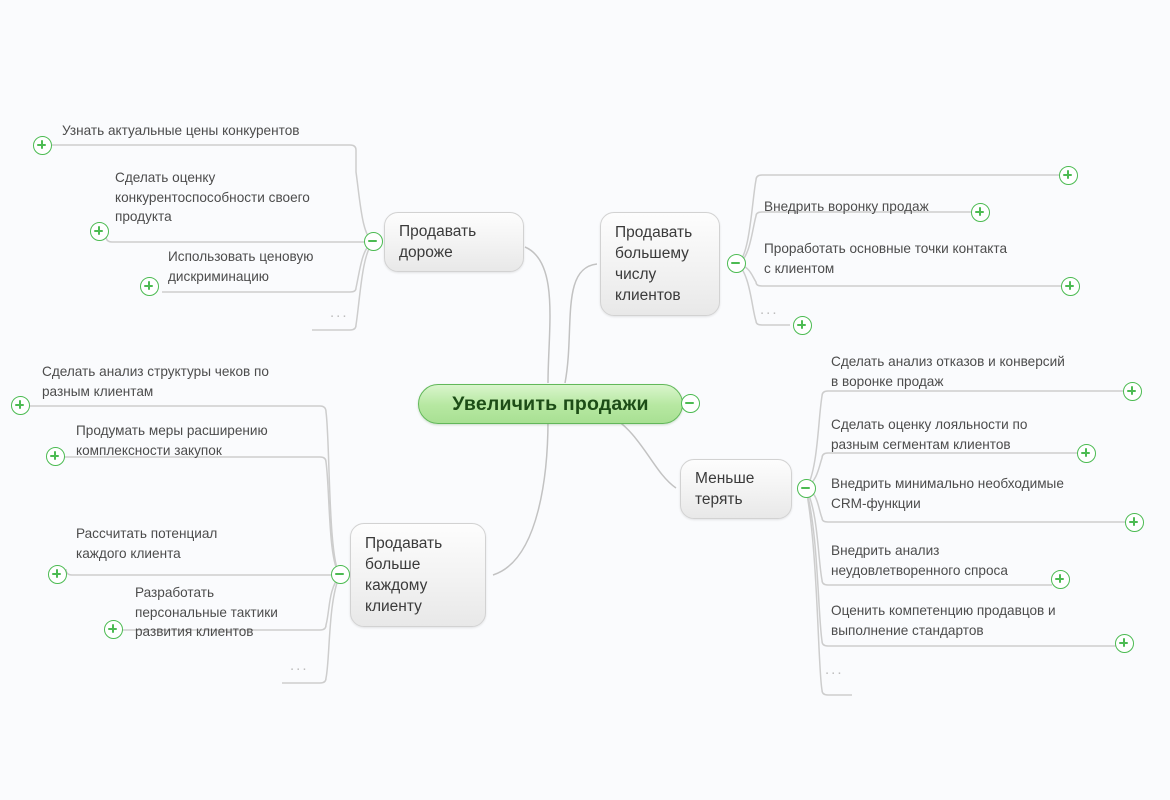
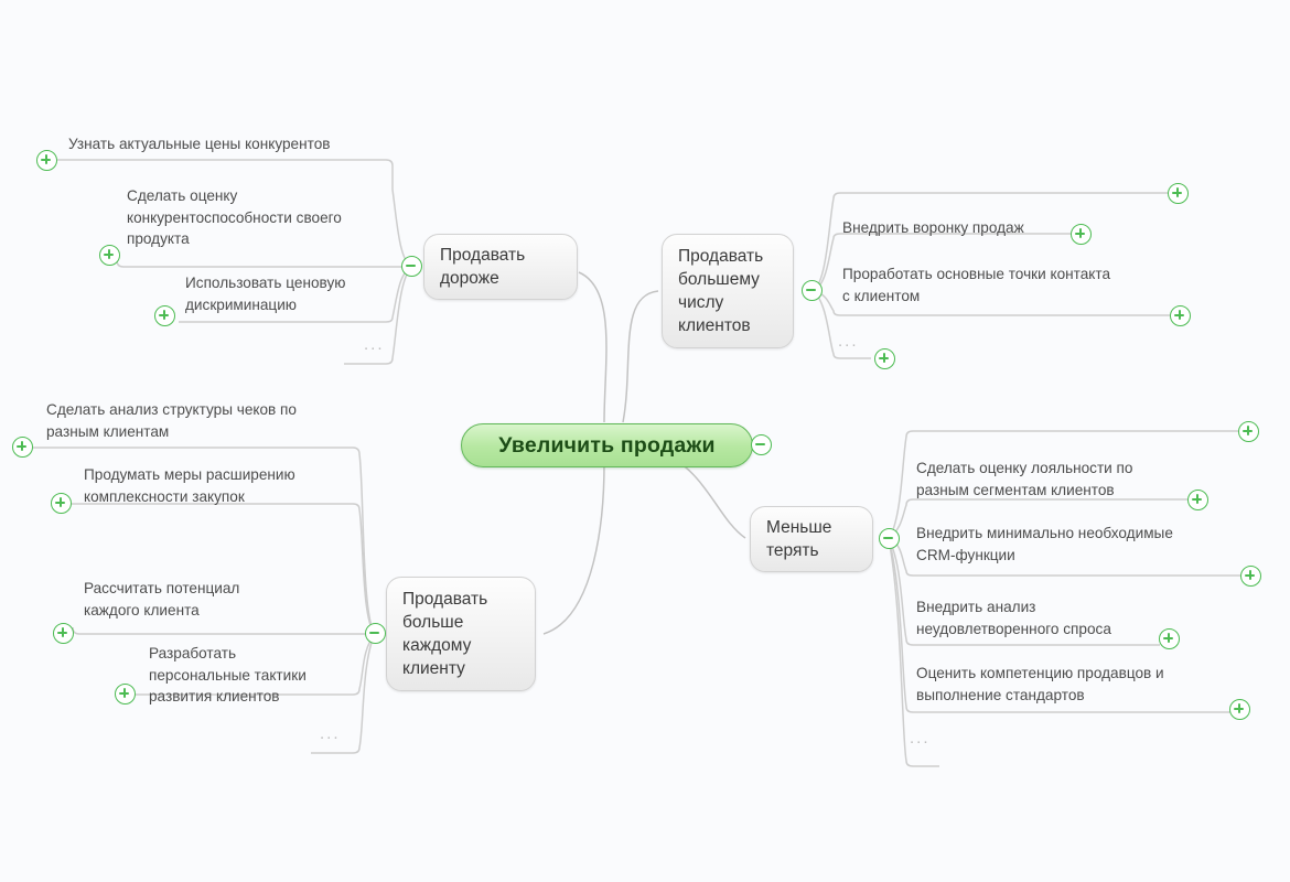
  Увеличить продажи
  Продавать
  дороже
  Узнать актуальные цены конкурентов
  Сделать оценку
  конкурентоспособности своего
  продукта
  Использовать ценовую
  дискриминацию
  ...
  Продавать
  большему
  числу
  клиентов
  Внедрить воронку продаж
  Проработать основные точки контакта
  с клиентом
  ...
  Продавать
  больше
  каждому
  клиенту
  Сделать анализ структуры чеков по
  разным клиентам
  Продумать меры расширению
  комплексности закупок
  Рассчитать потенциал
  каждого клиента
  Разработать
  персональные тактики
  развития клиентов
  ...
  Меньше
  терять
- Сделать анализ отказов и конверсий
- в воронке продаж
  Сделать оценку лояльности по
  разным сегментам клиентов
  Внедрить минимально необходимые
  CRM-функции
  Внедрить анализ
  неудовлетворенного спроса
  Оценить компетенцию продавцов и
  выполнение стандартов
  ...
